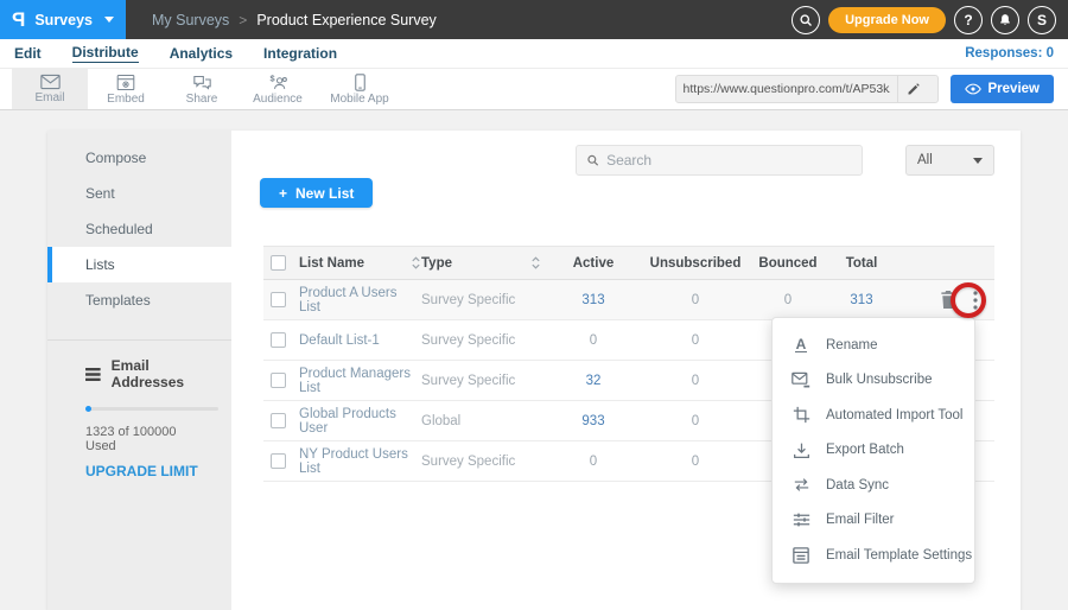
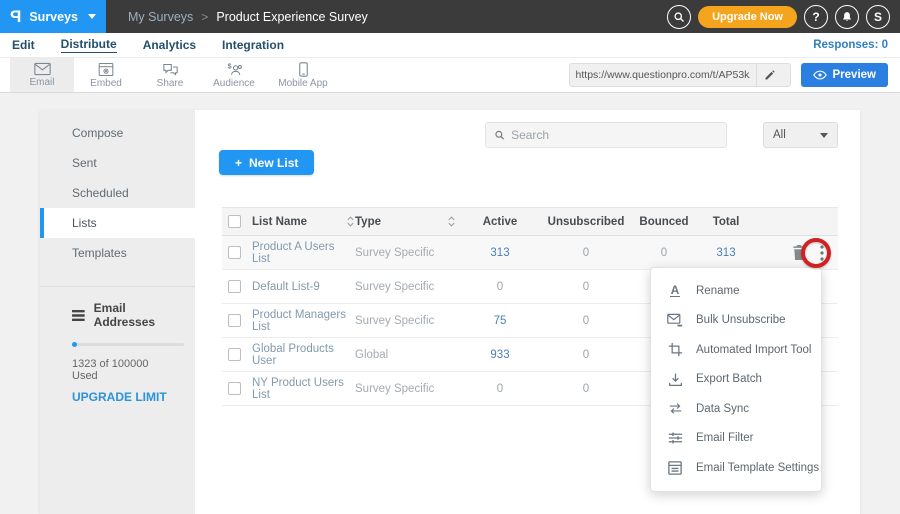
  Surveys
  My Surveys
  >
  Product Experience Survey
  Upgrade Now
  ?
  S
  Edit
  Distribute
  Analytics
  Integration
  Responses: 0
  Email
  Embed
  Share
  $
  Audience
  Mobile App
  https://www.questionpro.com/t/AP53k
  Preview
  Compose
  Sent
  Scheduled
  Lists
  Templates
  Email Addresses
  1323 of 100000 Used
  UPGRADE LIMIT
  Search
  All
  +
  New List
  List Name
  Type
  Active
  Unsubscribed
  Bounced
  Total
  Product A Users List
  Survey Specific
  313
  0
  0
  313
- Default List-1
+ Default List-9
  Survey Specific
  0
  0
  Product Managers List
  Survey Specific
- 32
+ 75
  0
  Global Products User
  Global
  933
  0
  NY Product Users List
  Survey Specific
  0
  0
  A
  Rename
  Bulk Unsubscribe
  Automated Import Tool
  Export Batch
  Data Sync
  Email Filter
  Email Template Settings
